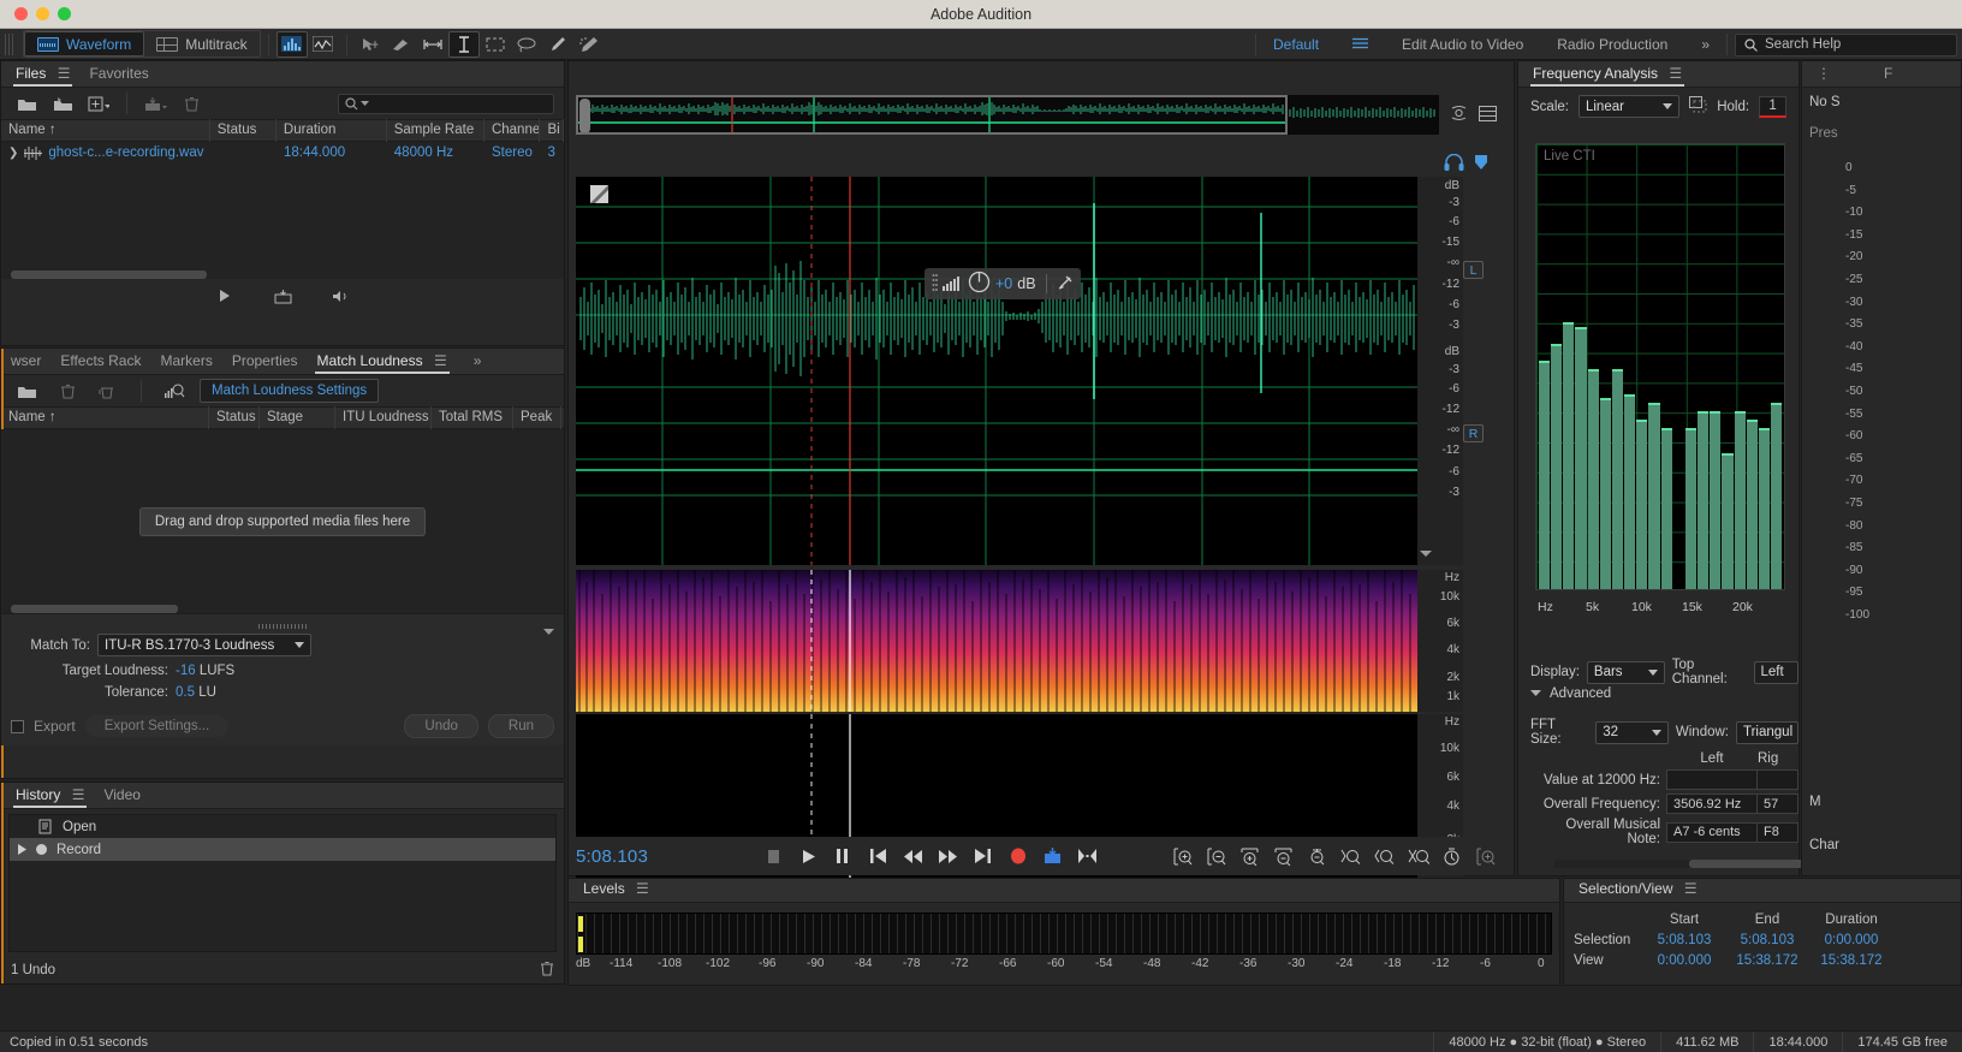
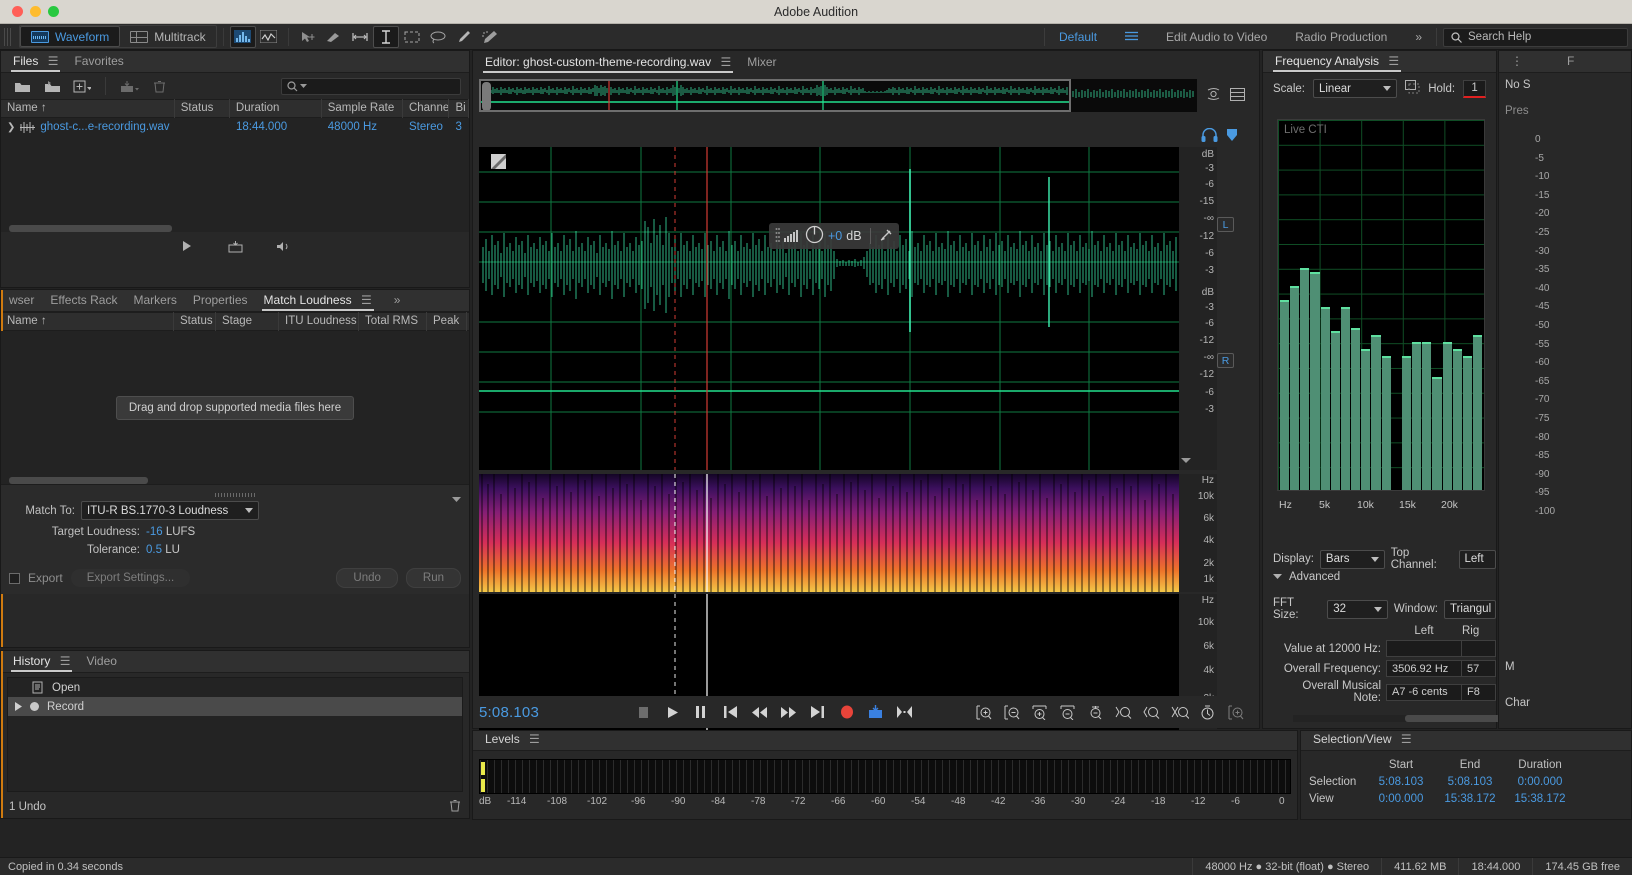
  Adobe Audition
  Waveform
  Multitrack
  Default
  Edit Audio to Video
  Radio Production
  »
  Search Help
  Files ☰
  Favorites
  Name ↑
  Status
  Duration
  Sample Rate
  Channe
  Bi
  ❯
  ghost-c...e-recording.wav
  18:44.000
  48000 Hz
  Stereo
  3
  wser
  Effects Rack
  Markers
  Properties
  Match Loudness ☰
  »
- Match Loudness Settings
  Name ↑
  Status
  Stage
  ITU Loudness
  Total RMS
  Peak
  Drag and drop supported media files here
  Match To:
  ITU-R BS.1770-3 Loudness
  Target Loudness:
  -16 LUFS
  Tolerance:
  0.5 LU
  Export
  Export Settings...
  Undo
  Run
  History ☰
  Video
  Open
  Record
  1 Undo
+ Editor: ghost-custom-theme-recording.wav ☰
+ Mixer
  +0
  dB
  dB
  -3
  -6
  -15
  -∞
  -12
  -6
  -3
  dB
  -3
  -6
  -12
  -∞
  -12
  -6
  -3
  L
  R
  Hz
  10k
  6k
  4k
  2k
  1k
  Hz
  10k
  6k
  4k
  5:08.103
  Levels ☰
  dB
  -114
  -108
  -102
  -96
  -90
  -84
  -78
  -72
  -66
  -60
  -54
  -48
  -42
  -36
  -30
  -24
  -18
  -12
  -6
  0
  Frequency Analysis ☰
  Scale:
  Linear
  Hold:
  1
  Live CTI
  Hz
  5k
  10k
  15k
  20k
  Display:
  Bars
  Top Channel:
  Left
  Advanced
  FFT Size:
  32
  Window:
  Triangul
  Left
  Rig
  Value at 12000 Hz:
  Overall Frequency:
  3506.92 Hz
  57
  Overall Musical Note:
  A7 -6 cents
  F8
  Selection/View ☰
  Start
  End
  Duration
  Selection
  5:08.103
  5:08.103
  0:00.000
  View
  0:00.000
  15:38.172
  15:38.172
  ⋮
  F
  No S
  Pres
  0
  -5
  -10
  -15
  -20
  -25
  -30
  -35
  -40
  -45
  -50
  -55
  -60
  -65
  -70
  -75
  -80
  -85
  -90
  -95
  -100
  Char
  M
- Copied in 0.51 seconds
+ Copied in 0.34 seconds
  48000 Hz ● 32-bit (float) ● Stereo
  411.62 MB
  18:44.000
  174.45 GB free
